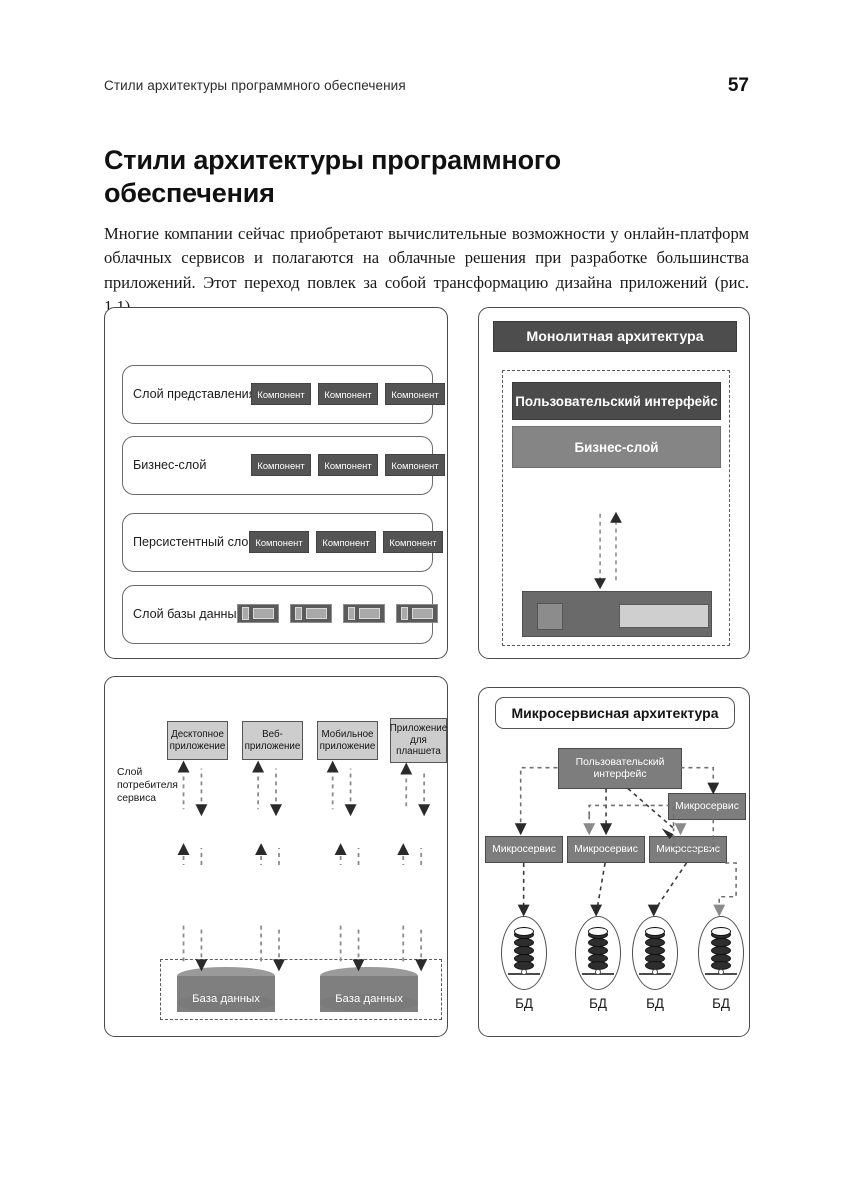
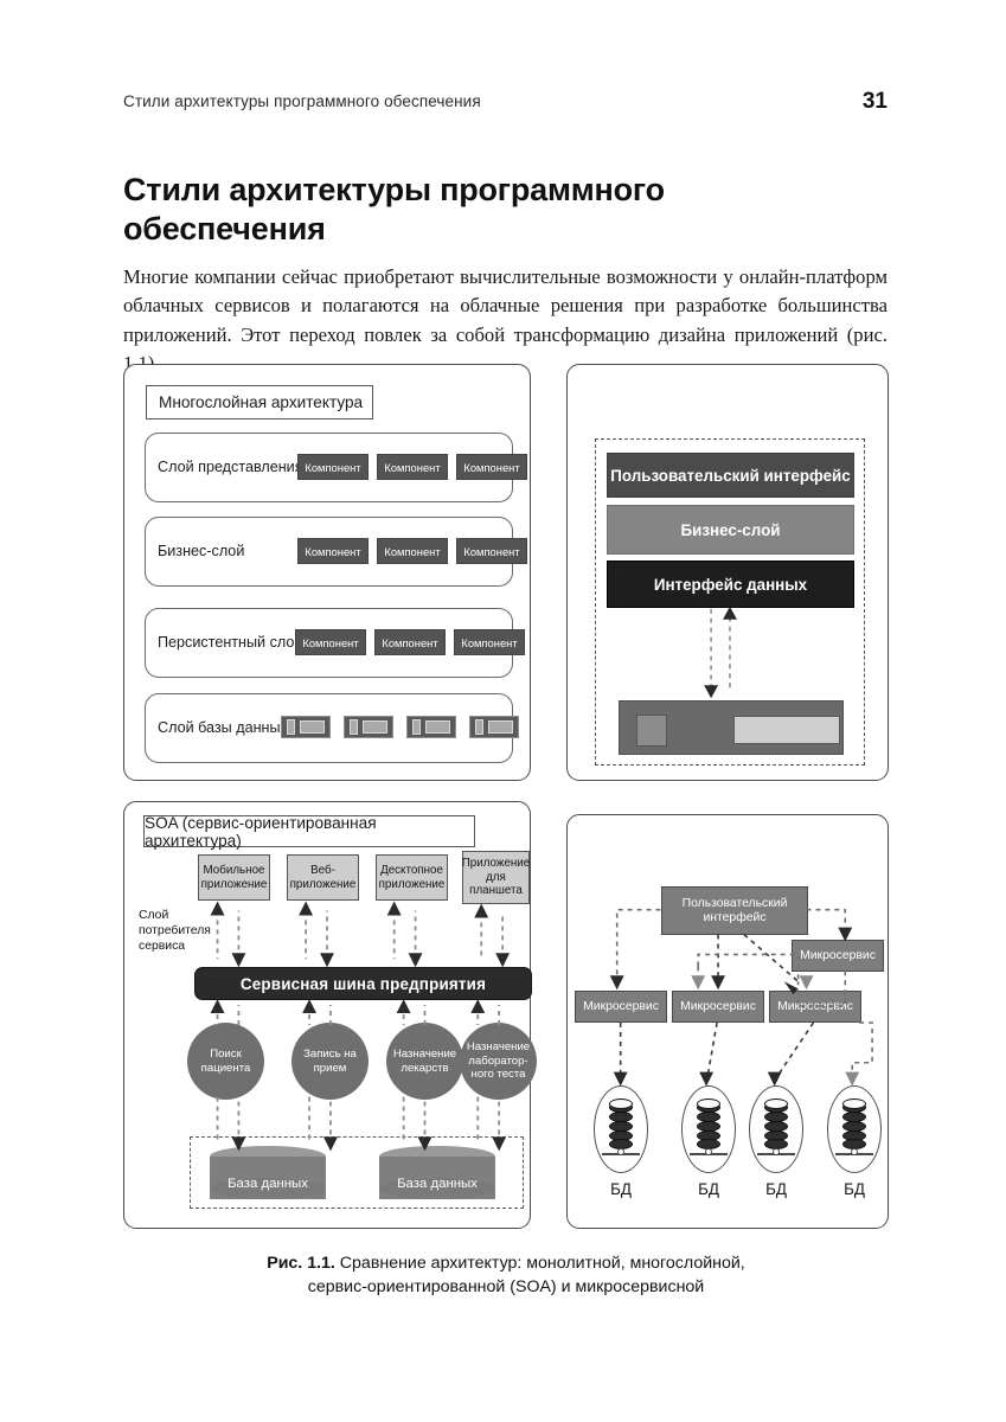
  Стили архитектуры программного обеспечения
- 57
+ 31
  Стили архитектуры программного обеспечения
  Многие компании сейчас приобретают вычислительные возможности у онлайн-платформ облачных сервисов и полагаются на облачные решения при разработке большинства приложений. Этот переход повлек за собой трансформацию дизайна приложений (рис. 1
+ Многослойная архитектура
  Слой представлени
  Компонент
  Компонент
  Компонент
  Бизнес-слой
  Компонент
  Компонент
  Компонент
  Персистентный сло
  Компонент
  Компонент
  Компонент
  Слой базы данны
- Монолитная архитектура
  Пользовательский интерфейс
  Бизнес-слой
+ Интерфейс данных
+ SOA (сервис-ориентированная архитектура)
  Слой
  потребителя
  сервиса
- Десктопное приложение
+ Мобильное приложение
  Веб-приложение
- Мобильное приложение
+ Десктопное приложение
  Приложение для планшета
+ Сервисная шина предприятия
+ Поиск пациента
+ Запись на прием
+ Назначение лекарств
+ Назначение лаборатор-ного теста
  База данных
  База данных
- Микросервисная архитектура
  Пользовательский интерфейс
  Микросервис
  Микросервис
  Микросервис
  БД
  БД
  БД
  БД
+ Рис. 1.1. Сравнение архитектур: монолитной, многослойной,
+ сервис-ориентированной (SOA) и микросервисной
